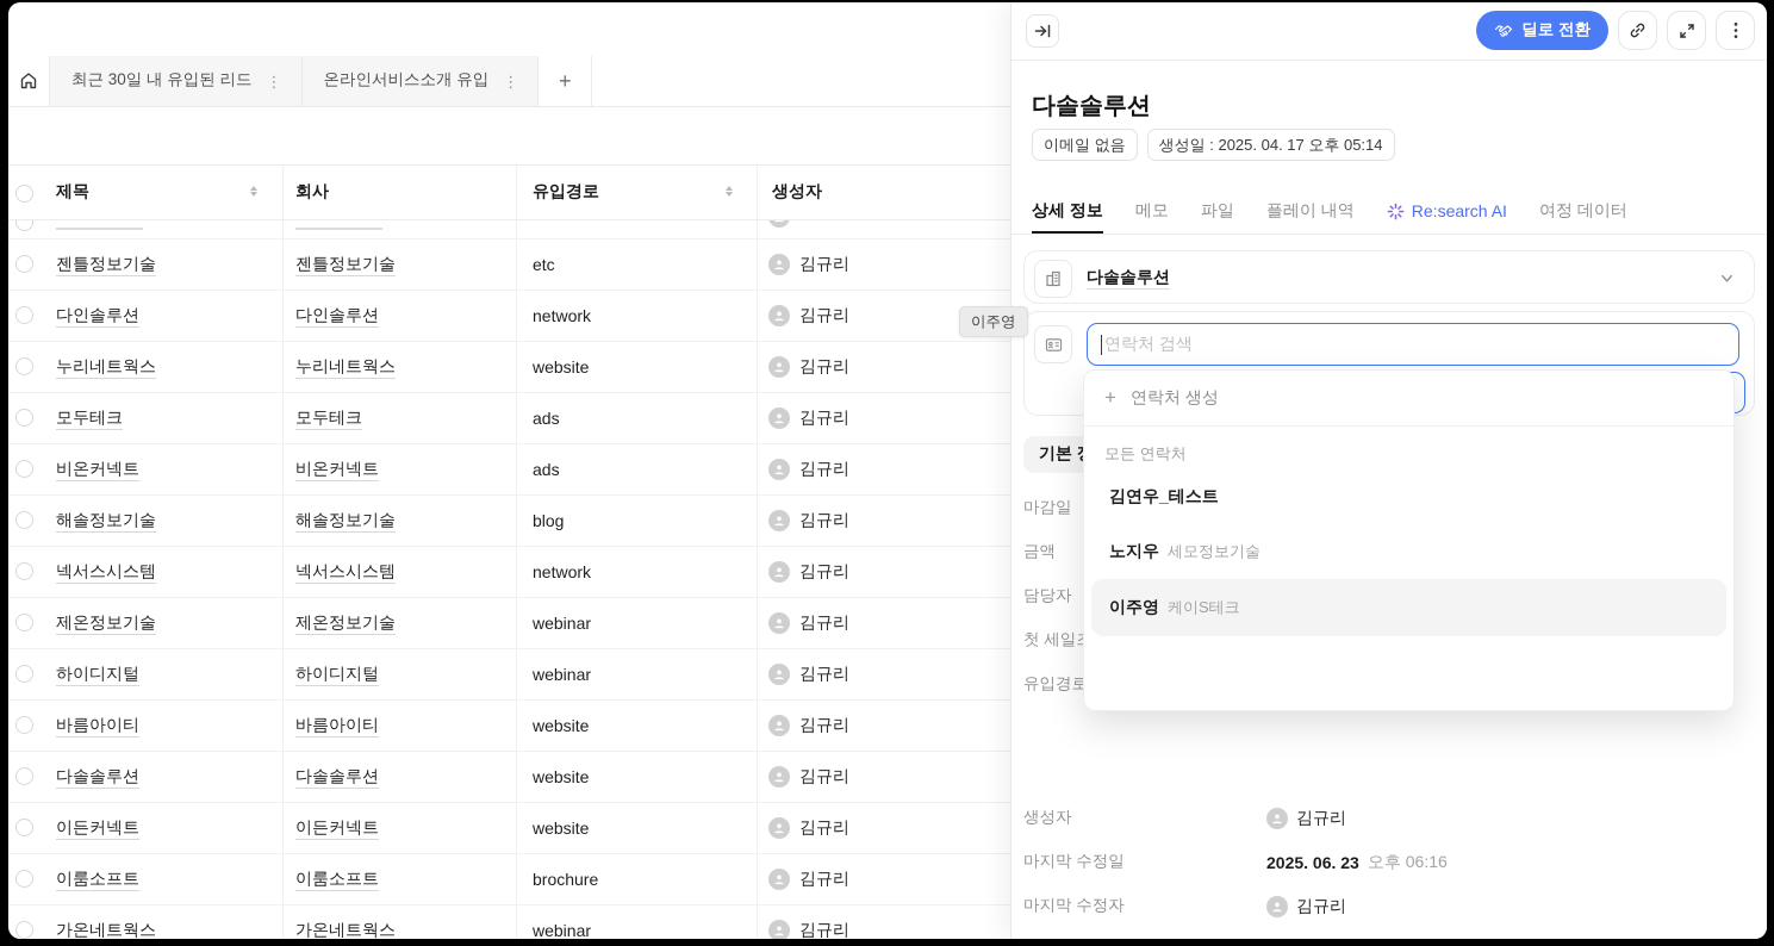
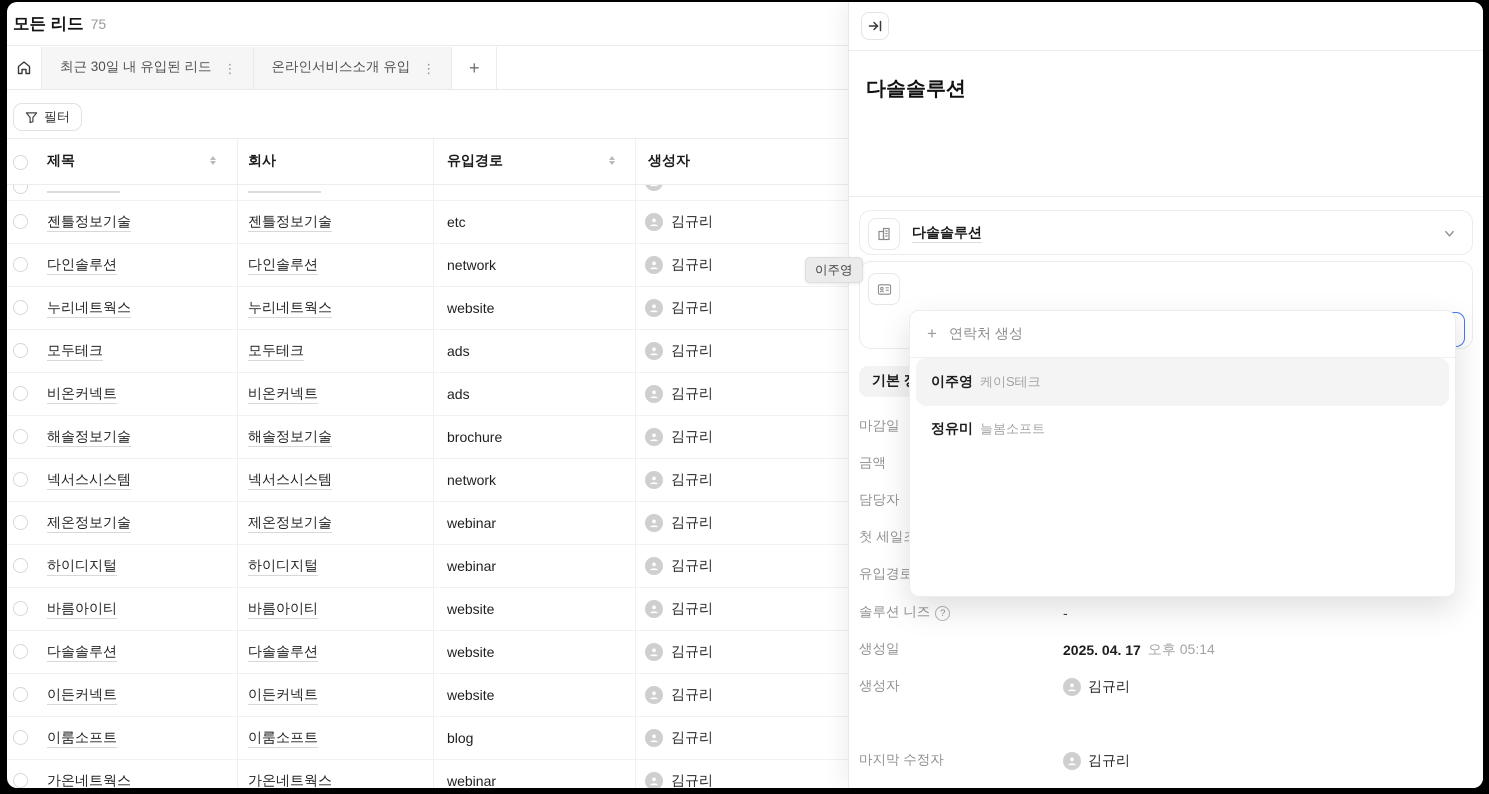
+ 모든 리드
+ 75
  최근 30일 내 유입된 리드
  ⋮
  온라인서비스소개 유입
  ⋮
  +
+ 필터
  제목
  회사
  유입경로
  생성자
  젠틀정보기술
  젠틀정보기술
  etc
  김규리
  다인솔루션
  다인솔루션
  network
  김규리
  누리네트웍스
  누리네트웍스
  website
  김규리
  모두테크
  모두테크
  ads
  김규리
  비온커넥트
  비온커넥트
  ads
  김규리
  해솔정보기술
  해솔정보기술
- blog
+ brochure
  김규리
  넥서스시스템
  넥서스시스템
  network
  김규리
  제온정보기술
  제온정보기술
  webinar
  김규리
  하이디지털
  하이디지털
  webinar
  김규리
  바름아이티
  바름아이티
  website
  김규리
  다솔솔루션
  다솔솔루션
  website
  김규리
  이든커넥트
  이든커넥트
  website
  김규리
  이룸소프트
  이룸소프트
- brochure
+ blog
  김규리
  가온네트웍스
  가온네트웍스
  webinar
  김규리
  이주영
- 딜로 전환
  다솔솔루션
- 이메일 없음
- 생성일 : 2025. 04. 17 오후 05:14
- 상세 정보
- 메모
- 파일
- 플레이 내역
- Re:search AI
- 여정 데이터
  다솔솔루션
- 연락처 검색
  마감일
  금액
  담당자
  첫 세일
  유입경로
+ 솔루션 니즈
+ ?
+ -
+ 생성일
+ 2025. 04. 17
+ 오후 05:14
  생성자
  김규리
- 마지막 수정일
- 2025. 06. 23
- 오후 06:16
  마지막 수정자
  김규리
  +
  연락처 생성
- 모든 연락처
- 김연우_테스트
- 노지우
- 세모정보기술
  이주영
  케이S테크
+ 정유미
+ 늘봄소프트
